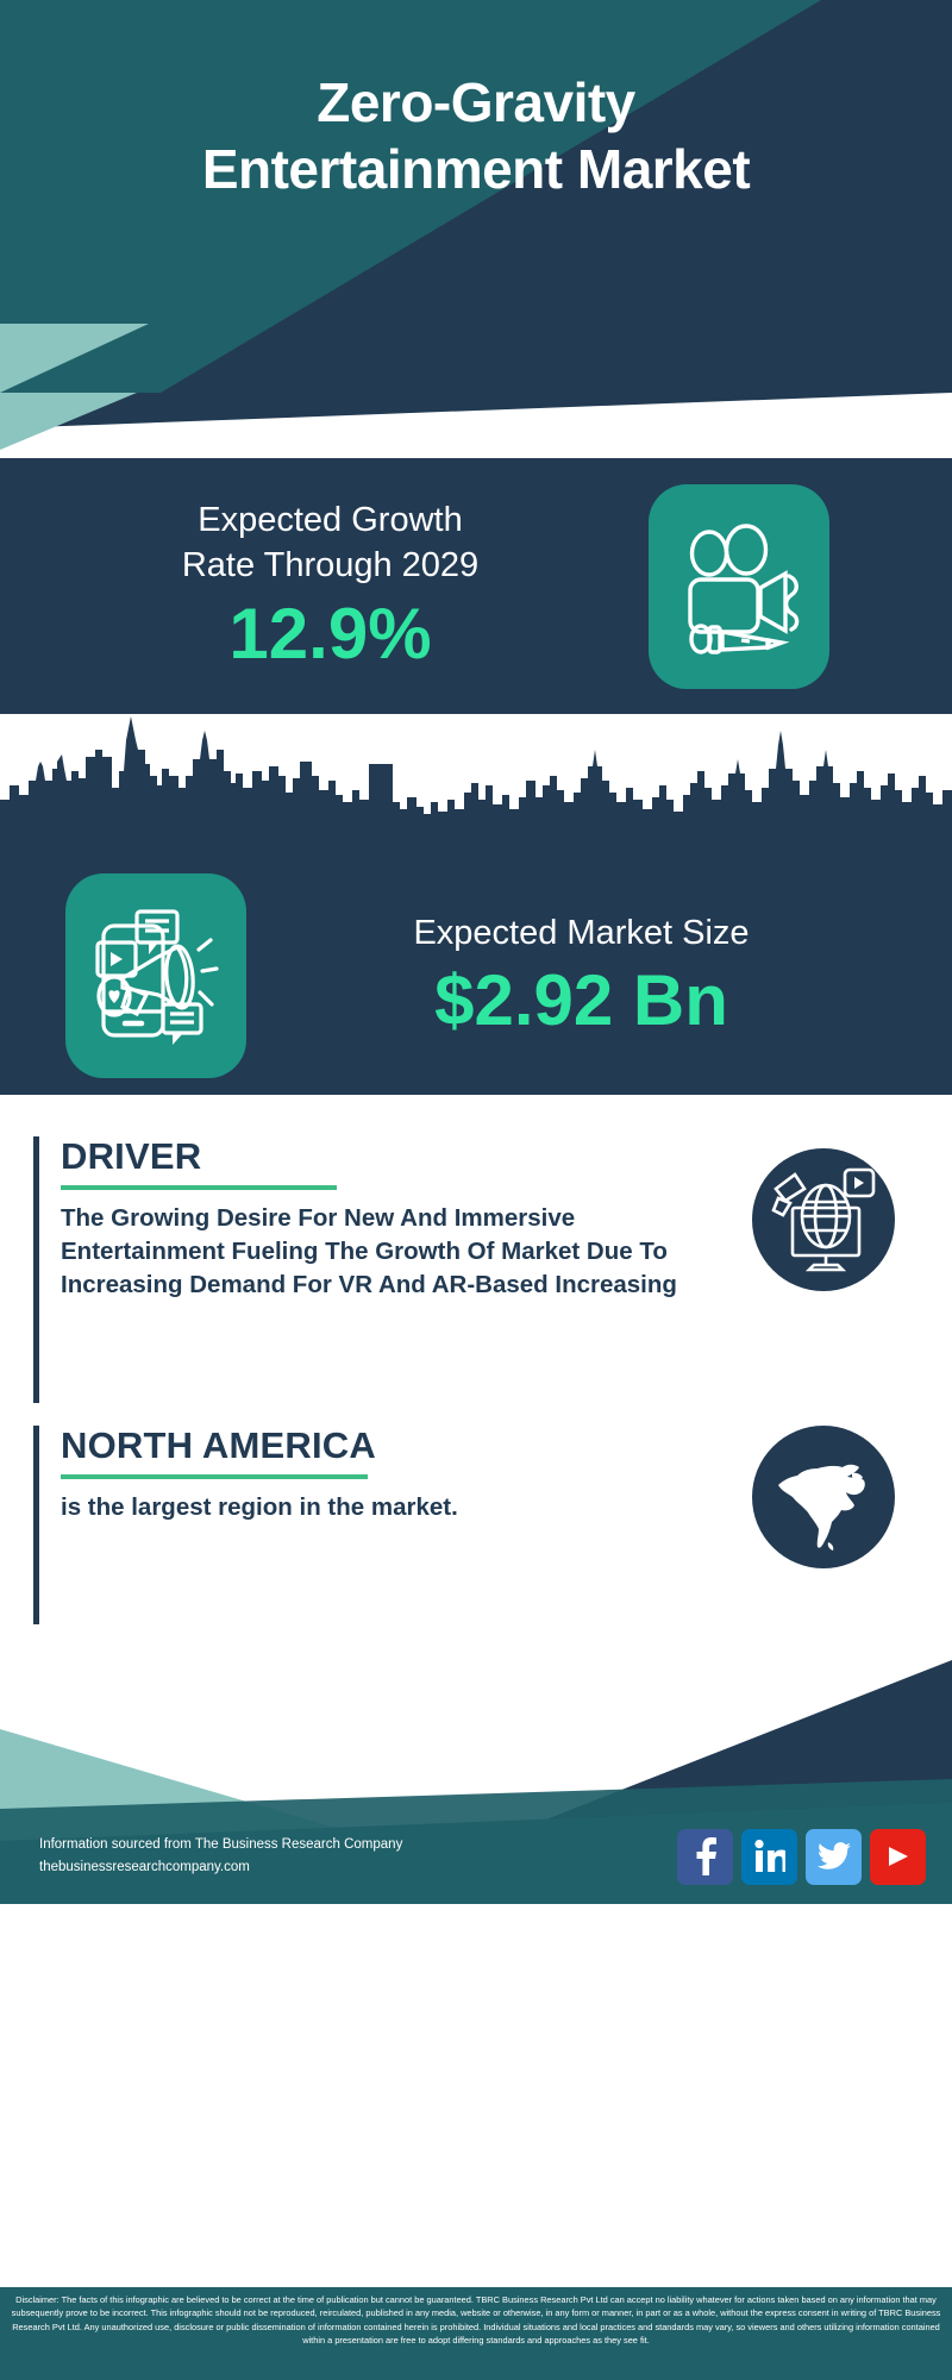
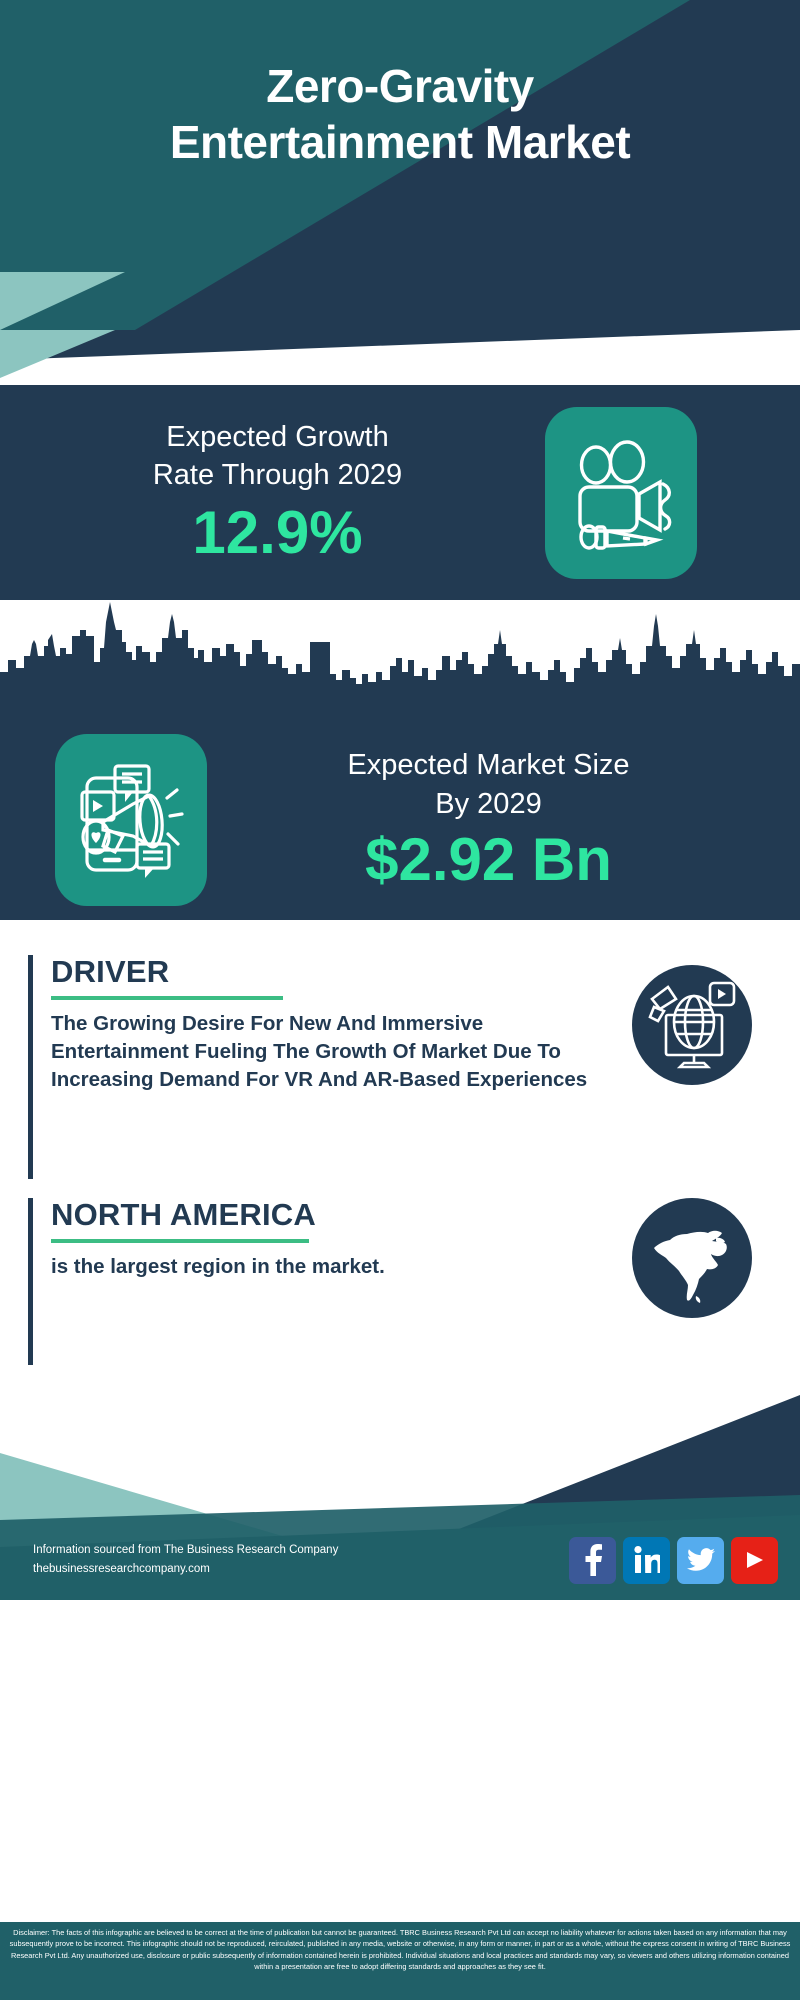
  Zero-Gravity
  Entertainment Market
  Expected Growth
  Rate Through 2029
  12.9%
  Expected Market Size
+ By 2029
  $2.92 Bn
  DRIVER
- The Growing Desire For New And Immersive Entertainment Fueling The Growth Of Market Due To Increasing Demand For VR And AR-Based Increasing
+ The Growing Desire For New And Immersive Entertainment Fueling The Growth Of Market Due To Increasing Demand For VR And AR-Based Experiences
  NORTH AMERICA
  is the largest region in the market.
  Information sourced from The Business Research Company
  thebusinessresearchcompany.com
- Disclaimer: The facts of this infographic are believed to be correct at the time of publication but cannot be guaranteed. TBRC Business Research Pvt Ltd can accept no liability whatever for actions taken based on any information that may subsequently prove to be incorrect. This infographic should not be reproduced, reirculated, published in any media, website or otherwise, in any form or manner, in part or as a whole, without the express consent in writing of TBRC Business Research Pvt Ltd. Any unauthorized use, disclosure or public dissemination of information contained herein is prohibited. Individual situations and local practices and standards may vary, so viewers and others utilizing information contained within a presentation are free to adopt differing standards and approaches as they see fit.
+ Disclaimer: The facts of this infographic are believed to be correct at the time of publication but cannot be guaranteed. TBRC Business Research Pvt Ltd can accept no liability whatever for actions taken based on any information that may subsequently prove to be incorrect. This infographic should not be reproduced, reirculated, published in any media, website or otherwise, in any form or manner, in part or as a whole, without the express consent in writing of TBRC Business Research Pvt Ltd. Any unauthorized use, disclosure or public subsequently of information contained herein is prohibited. Individual situations and local practices and standards may vary, so viewers and others utilizing information contained within a presentation are free to adopt differing standards and approaches as they see fit.
